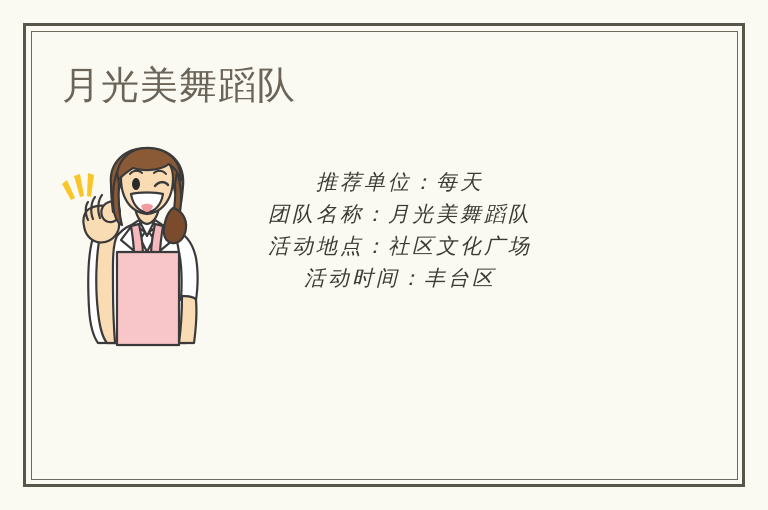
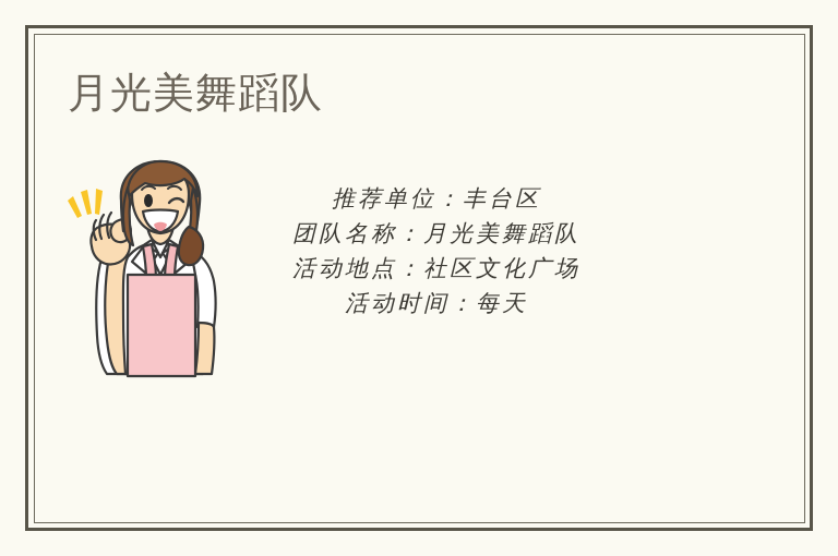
  月光美舞蹈队
- 推荐单位：每天
+ 推荐单位：丰台区
  团队名称：月光美舞蹈队
  活动地点：社区文化广场
- 活动时间：丰台区
+ 活动时间：每天
